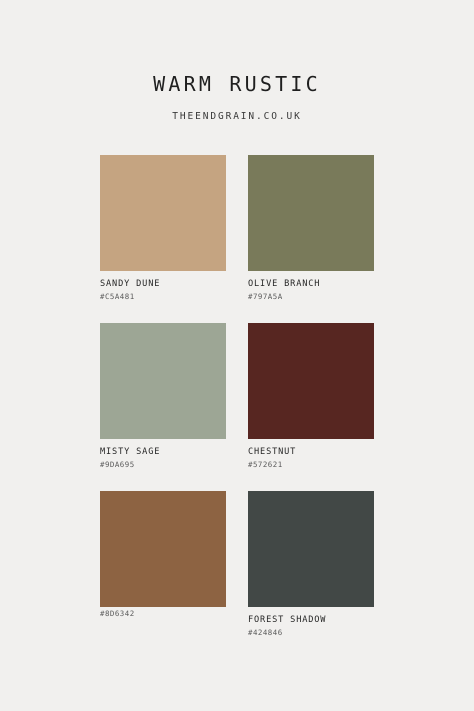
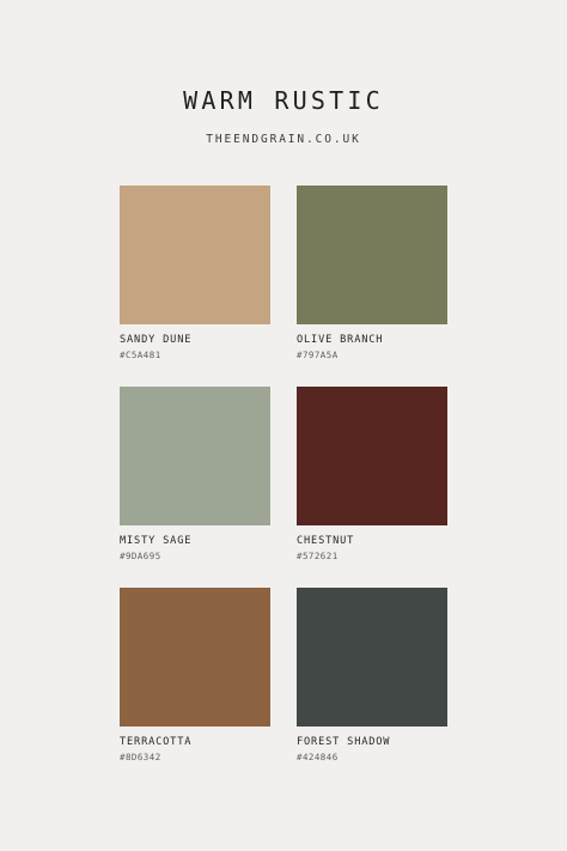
  WARM RUSTIC
  THEENDGRAIN.CO.UK
  SANDY DUNE
  #C5A481
  OLIVE BRANCH
  #797A5A
  MISTY SAGE
  #9DA695
  CHESTNUT
  #572621
+ TERRACOTTA
  #8D6342
  FOREST SHADOW
  #424846
